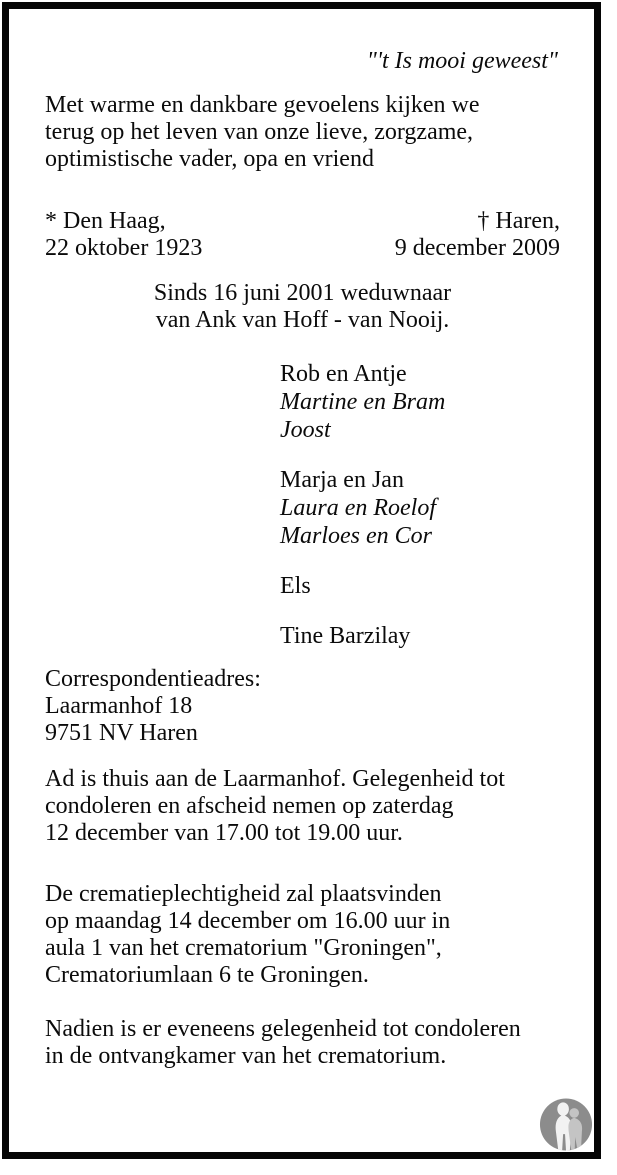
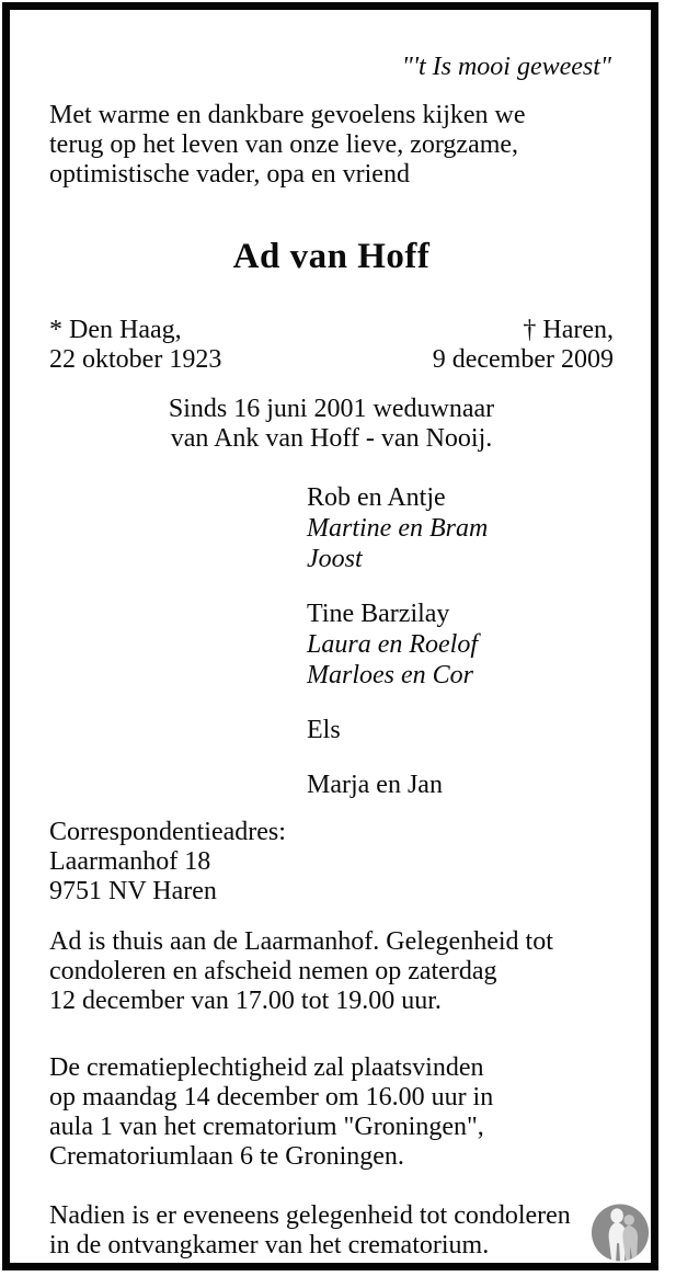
  "'t Is mooi geweest"
  Met warme en dankbare gevoelens kijken we
  terug op het leven van onze lieve, zorgzame,
  optimistische vader, opa en vriend
+ Ad van Hoff
  * Den Haag,
  22 oktober 1923
  † Haren,
  9 december 2009
  Sinds 16 juni 2001 weduwnaar
  van Ank van Hoff - van Nooij.
  Rob en Antje
  Martine en Bram
  Joost
- Marja en Jan
+ Tine Barzilay
  Laura en Roelof
  Marloes en Cor
  Els
- Tine Barzilay
+ Marja en Jan
  Correspondentieadres:
  Laarmanhof 18
  9751 NV Haren
  Ad is thuis aan de Laarmanhof. Gelegenheid tot
  condoleren en afscheid nemen op zaterdag
  12 december van 17.00 tot 19.00 uur.
  De crematieplechtigheid zal plaatsvinden
  op maandag 14 december om 16.00 uur in
  aula 1 van het crematorium "Groningen",
  Crematoriumlaan 6 te Groningen.
  Nadien is er eveneens gelegenheid tot condoleren
  in de ontvangkamer van het crematorium.
